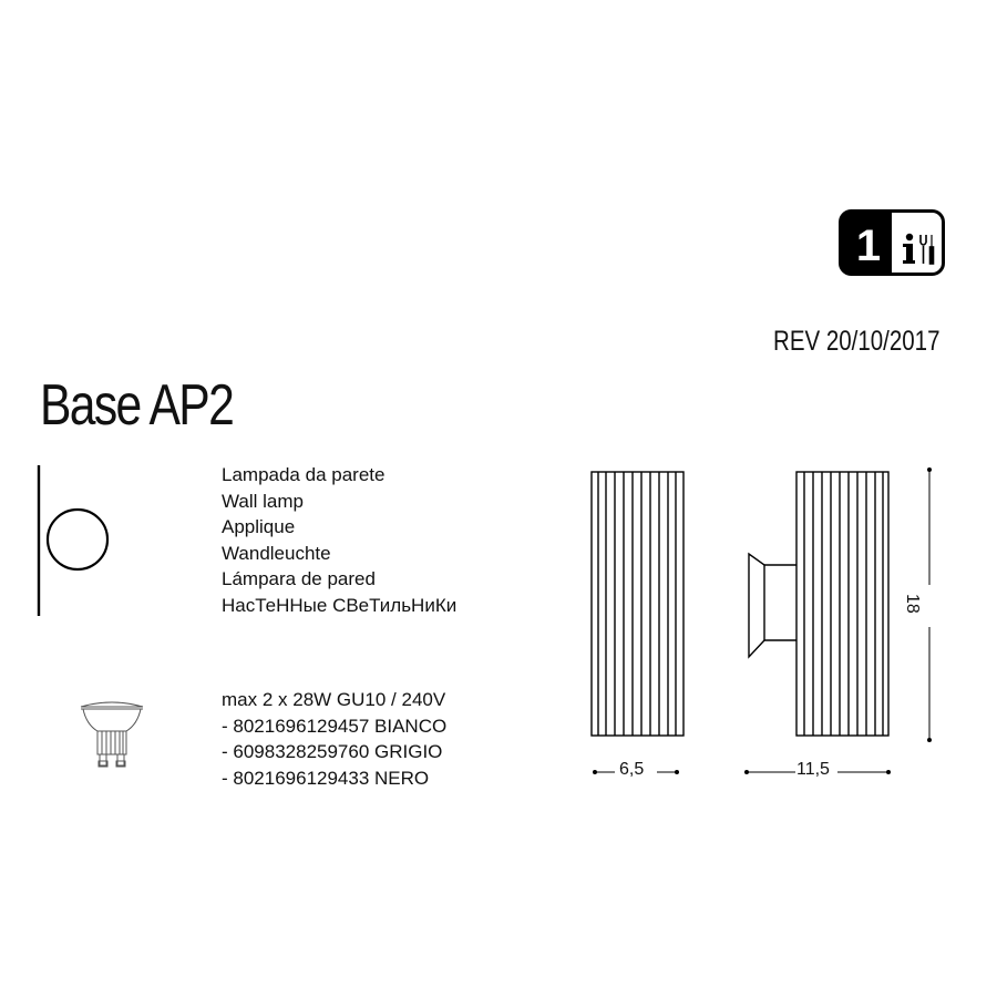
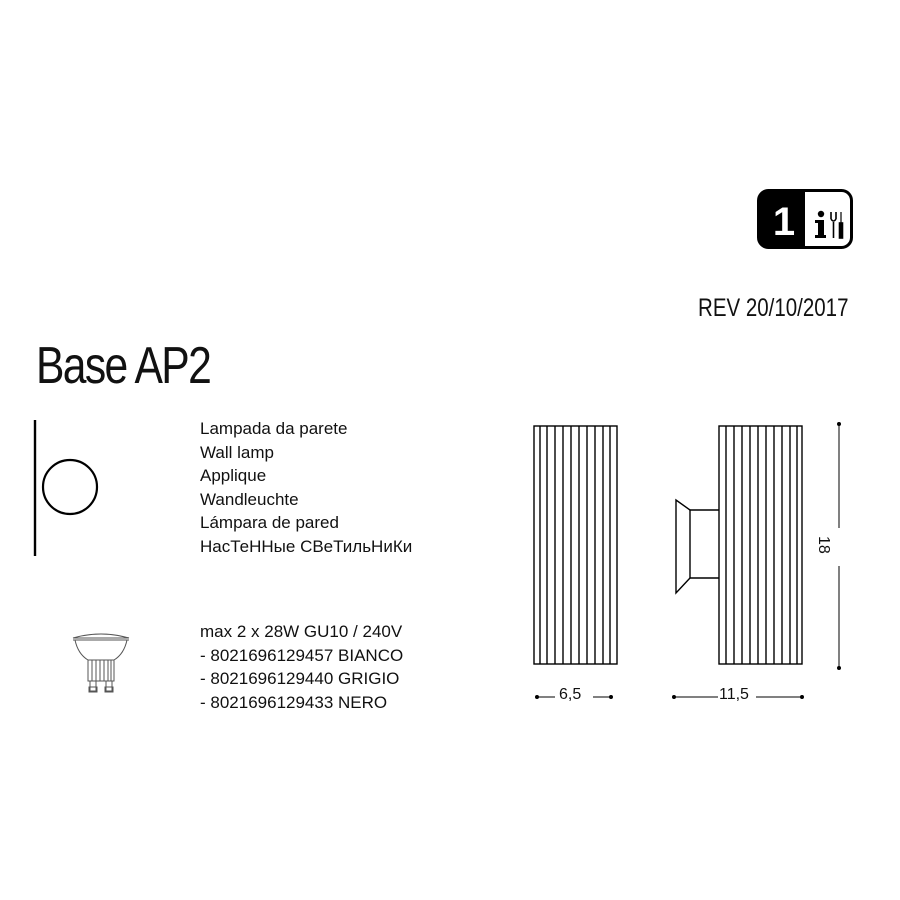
  1
  REV 20/10/2017
  Base AP2
  Lampada da parete
  Wall lamp
  Applique
  Wandleuchte
  Lámpara de pared
  НасТеННые СВеТильНиКи
  max 2 x 28W GU10 / 240V
  - 8021696129457 BIANCO
- - 6098328259760 GRIGIO
+ - 8021696129440 GRIGIO
  - 8021696129433 NERO
  6,5
  11,5
